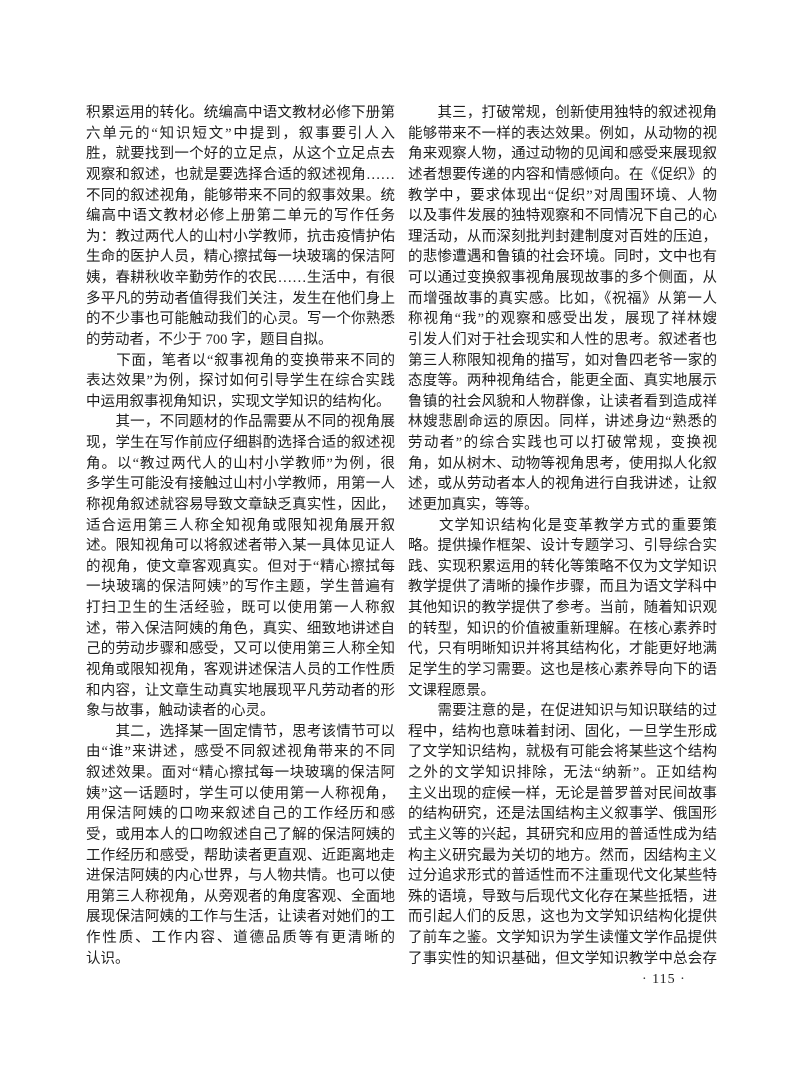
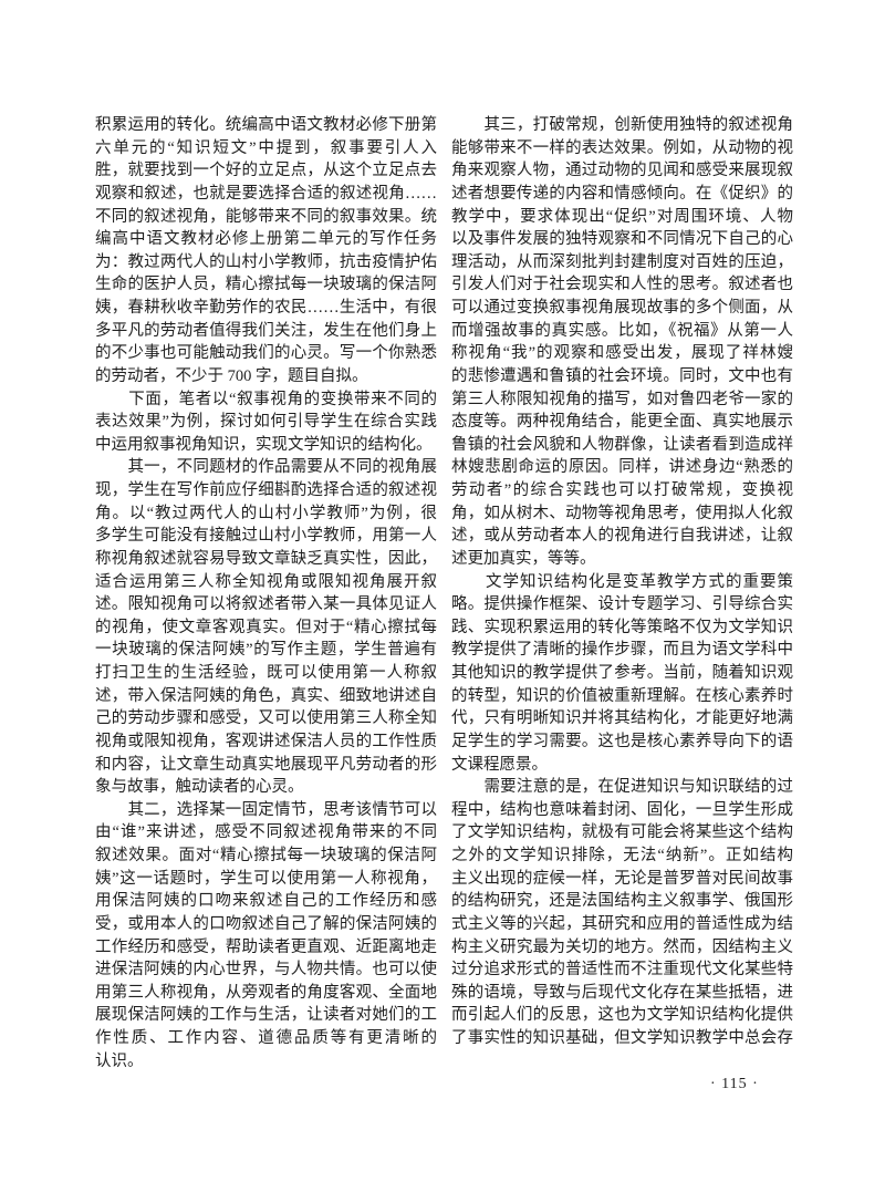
  积累运用的转化。统编高中语文教材必修下册第
  六单元的“知识短文”中提到，叙事要引人入
  胜，就要找到一个好的立足点，从这个立足点去
  观察和叙述，也就是要选择合适的叙述视角……
  不同的叙述视角，能够带来不同的叙事效果。统
  编高中语文教材必修上册第二单元的写作任务
  为：教过两代人的山村小学教师，抗击疫情护佑
  生命的医护人员，精心擦拭每一块玻璃的保洁阿
  姨，春耕秋收辛勤劳作的农民……生活中，有很
  多平凡的劳动者值得我们关注，发生在他们身上
  的不少事也可能触动我们的心灵。写一个你熟悉
  的劳动者，不少于 700 字，题目自拟。
  下面，笔者以“叙事视角的变换带来不同的
  表达效果”为例，探讨如何引导学生在综合实践
  中运用叙事视角知识，实现文学知识的结构化。
  其一，不同题材的作品需要从不同的视角展
  现，学生在写作前应仔细斟酌选择合适的叙述视
  角。以“教过两代人的山村小学教师”为例，很
  多学生可能没有接触过山村小学教师，用第一人
  称视角叙述就容易导致文章缺乏真实性，因此，
  适合运用第三人称全知视角或限知视角展开叙
  述。限知视角可以将叙述者带入某一具体见证人
  的视角，使文章客观真实。但对于“精心擦拭每
  一块玻璃的保洁阿姨”的写作主题，学生普遍有
  打扫卫生的生活经验，既可以使用第一人称叙
  述，带入保洁阿姨的角色，真实、细致地讲述自
  己的劳动步骤和感受，又可以使用第三人称全知
  视角或限知视角，客观讲述保洁人员的工作性质
  和内容，让文章生动真实地展现平凡劳动者的形
  象与故事，触动读者的心灵。
  其二，选择某一固定情节，思考该情节可以
  由“谁”来讲述，感受不同叙述视角带来的不同
  叙述效果。面对“精心擦拭每一块玻璃的保洁阿
  姨”这一话题时，学生可以使用第一人称视角，
  用保洁阿姨的口吻来叙述自己的工作经历和感
  受，或用本人的口吻叙述自己了解的保洁阿姨的
  工作经历和感受，帮助读者更直观、近距离地走
  进保洁阿姨的内心世界，与人物共情。也可以使
  用第三人称视角，从旁观者的角度客观、全面地
  展现保洁阿姨的工作与生活，让读者对她们的工
  作性质、工作内容、道德品质等有更清晰的
  认识。
  其三，打破常规，创新使用独特的叙述视角
  能够带来不一样的表达效果。例如，从动物的视
  角来观察人物，通过动物的见闻和感受来展现叙
  述者想要传递的内容和情感倾向。在《促织》的
  教学中，要求体现出“促织”对周围环境、人物
  以及事件发展的独特观察和不同情况下自己的心
  理活动，从而深刻批判封建制度对百姓的压迫，
- 的悲惨遭遇和鲁镇的社会环境。同时，文中也有
+ 引发人们对于社会现实和人性的思考。叙述者也
  可以通过变换叙事视角展现故事的多个侧面，从
  而增强故事的真实感。比如，《祝福》从第一人
  称视角“我”的观察和感受出发，展现了祥林嫂
- 引发人们对于社会现实和人性的思考。叙述者也
+ 的悲惨遭遇和鲁镇的社会环境。同时，文中也有
  第三人称限知视角的描写，如对鲁四老爷一家的
  态度等。两种视角结合，能更全面、真实地展示
  鲁镇的社会风貌和人物群像，让读者看到造成祥
  林嫂悲剧命运的原因。同样，讲述身边“熟悉的
  劳动者”的综合实践也可以打破常规，变换视
  角，如从树木、动物等视角思考，使用拟人化叙
  述，或从劳动者本人的视角进行自我讲述，让叙
  述更加真实，等等。
  文学知识结构化是变革教学方式的重要策
  略。提供操作框架、设计专题学习、引导综合实
  践、实现积累运用的转化等策略不仅为文学知识
  教学提供了清晰的操作步骤，而且为语文学科中
  其他知识的教学提供了参考。当前，随着知识观
  的转型，知识的价值被重新理解。在核心素养时
  代，只有明晰知识并将其结构化，才能更好地满
  足学生的学习需要。这也是核心素养导向下的语
  文课程愿景。
  需要注意的是，在促进知识与知识联结的过
  程中，结构也意味着封闭、固化，一旦学生形成
  了文学知识结构，就极有可能会将某些这个结构
  之外的文学知识排除，无法“纳新”。正如结构
  主义出现的症候一样，无论是普罗普对民间故事
  的结构研究，还是法国结构主义叙事学、俄国形
  式主义等的兴起，其研究和应用的普适性成为结
  构主义研究最为关切的地方。然而，因结构主义
  过分追求形式的普适性而不注重现代文化某些特
  殊的语境，导致与后现代文化存在某些抵牾，进
  而引起人们的反思，这也为文学知识结构化提供
- 了前车之鉴。文学知识为学生读懂文学作品提供
  了事实性的知识基础，但文学知识教学中总会存
  · 115 ·
